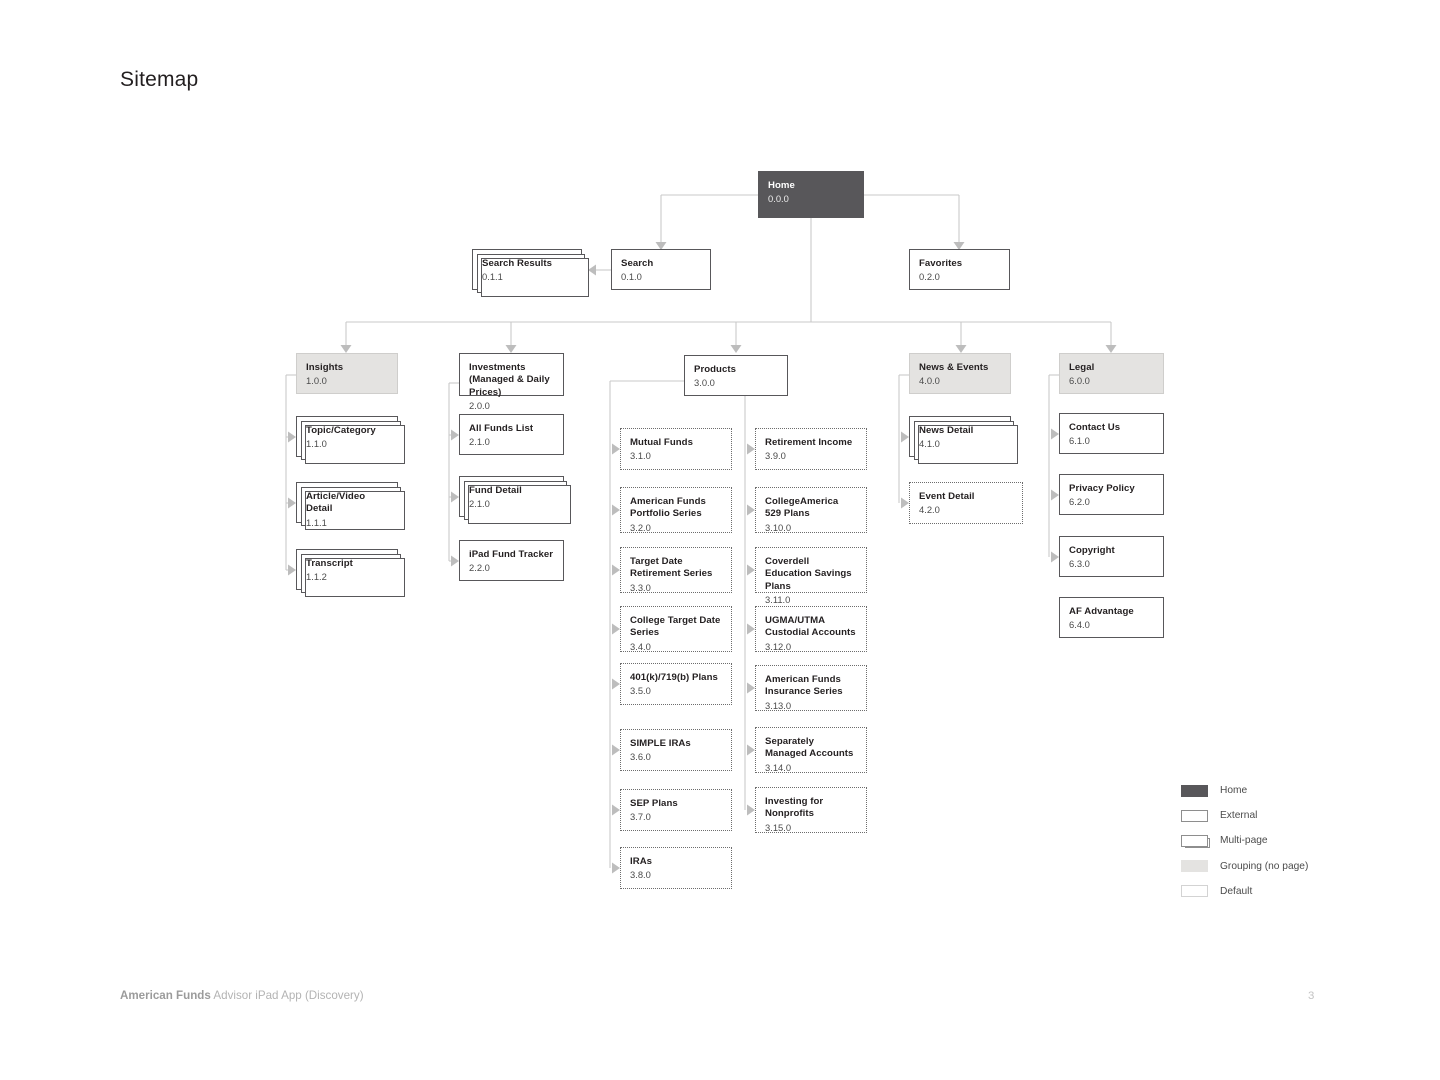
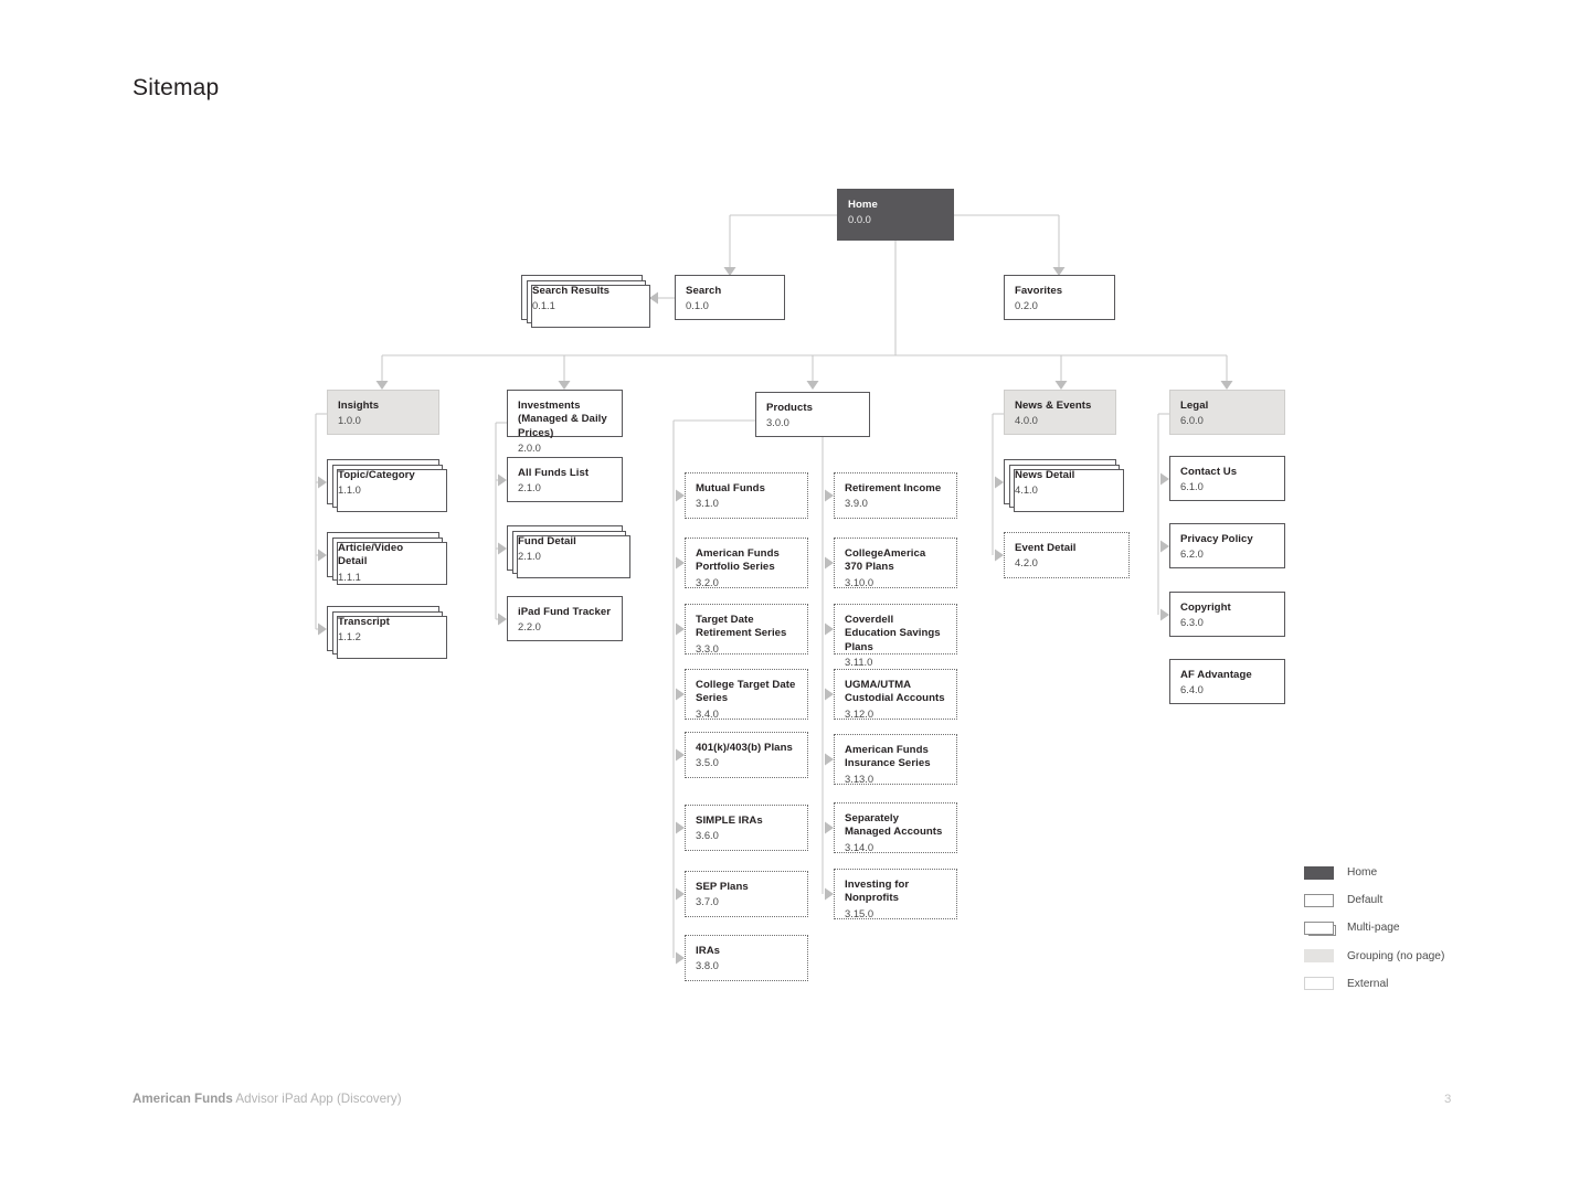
  Sitemap
  Home
  0.0.0
  Search Results
  0.1.1
  Search
  0.1.0
  Favorites
  0.2.0
  Insights
  1.0.0
  Topic/Category
  1.1.0
  Article/Video Detail
  1.1.1
  Transcript
  1.1.2
  Investments (Managed & Daily Prices)
  2.0.0
  All Funds List
  2.1.0
  Fund Detail
  2.1.0
  iPad Fund Tracker
  2.2.0
  Products
  3.0.0
  Mutual Funds
  3.1.0
  American Funds Portfolio Series
  3.2.0
  Target Date Retirement Series
  3.3.0
  College Target Date Series
  3.4.0
- 401(k)/719(b) Plans
+ 401(k)/403(b) Plans
  3.5.0
  SIMPLE IRAs
  3.6.0
  SEP Plans
  3.7.0
  IRAs
  3.8.0
  Retirement Income
  3.9.0
- CollegeAmerica 529 Plans
+ CollegeAmerica 370 Plans
  3.10.0
  Coverdell Education Savings Plans
  3.11.0
  UGMA/UTMA Custodial Accounts
  3.12.0
  American Funds Insurance Series
  3.13.0
  Separately Managed Accounts
  3.14.0
  Investing for Nonprofits
  3.15.0
  News & Events
  4.0.0
  News Detail
  4.1.0
  Event Detail
  4.2.0
  Legal
  6.0.0
  Contact Us
  6.1.0
  Privacy Policy
  6.2.0
  Copyright
  6.3.0
  AF Advantage
  6.4.0
  Home
- External
+ Default
  Multi-page
  Grouping (no page)
- Default
+ External
  American Funds Advisor iPad App (Discovery)
  3
